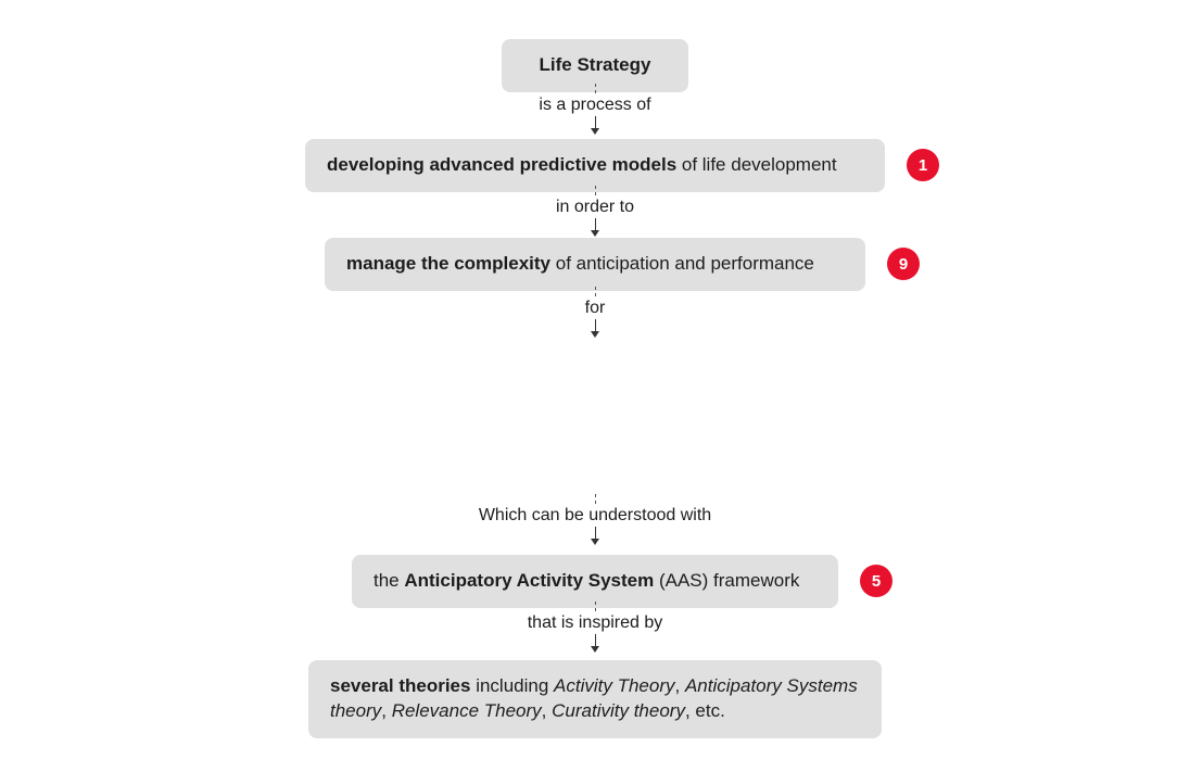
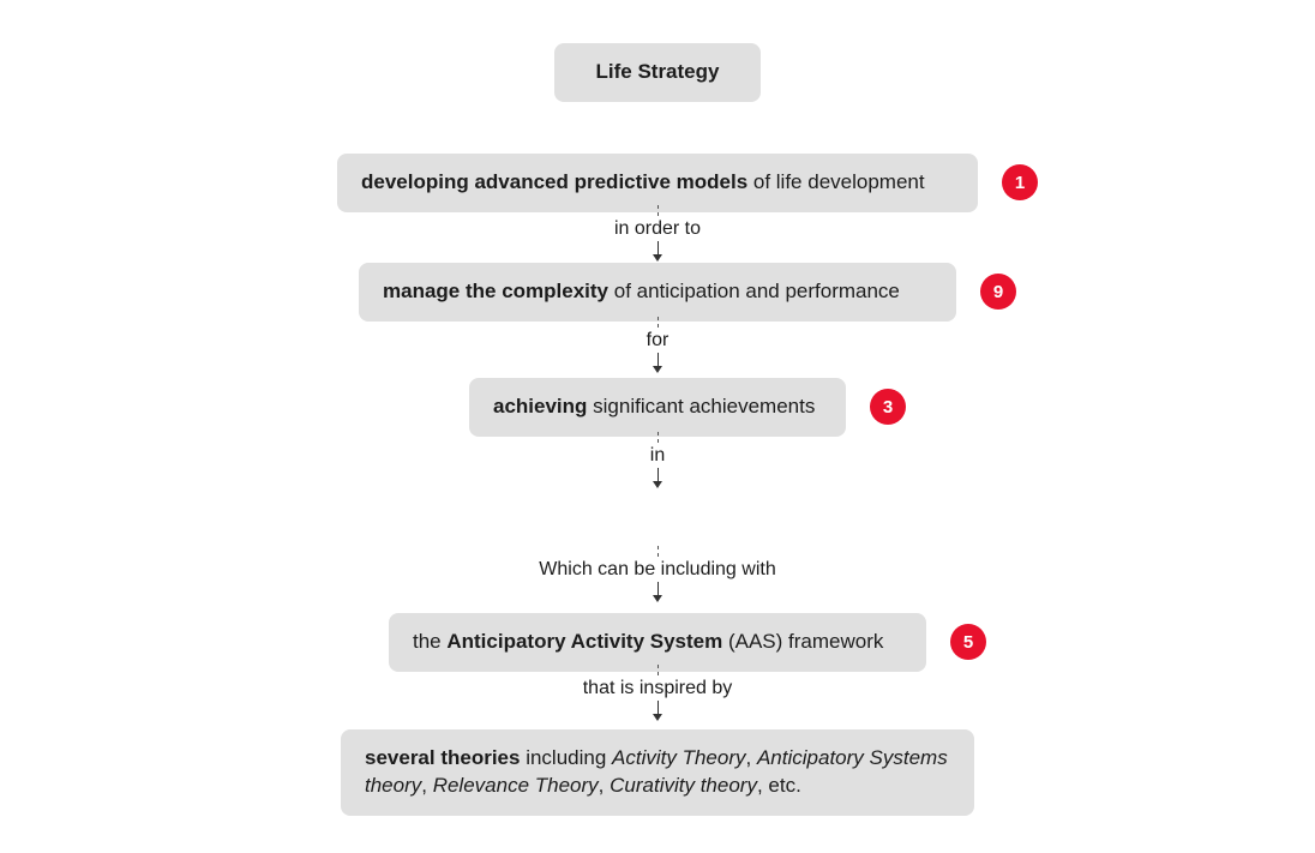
  Life Strategy
- is a process of
  developing advanced predictive models of life development
  1
  in order to
  manage the complexity of anticipation and performance
  9
  for
+ achieving significant achievements
+ 3
+ in
- Which can be understood with
+ Which can be including with
  the Anticipatory Activity System (AAS) framework
  5
  that is inspired by
  several theories including Activity Theory, Anticipatory Systems theory, Relevance Theory, Curativity theory, etc.
